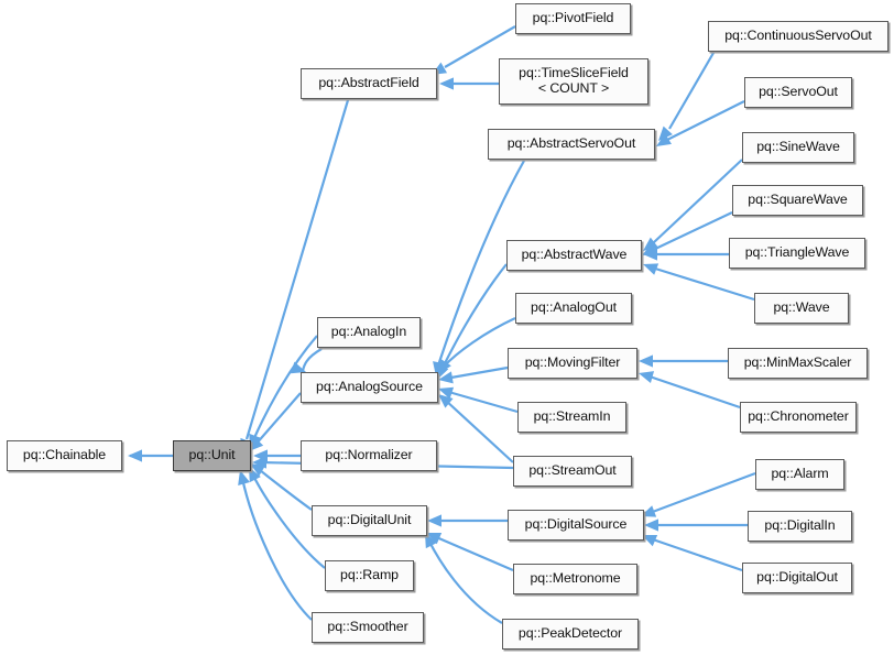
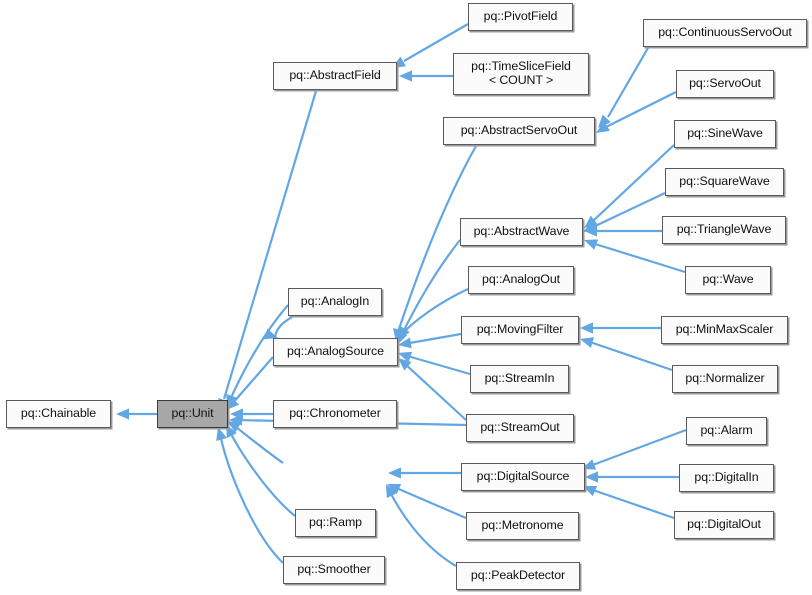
  pq::PivotField
  pq::ContinuousServoOut
  pq::TimeSliceField
  < COUNT >
  pq::AbstractField
  pq::ServoOut
  pq::AbstractServoOut
  pq::SineWave
  pq::SquareWave
  pq::AbstractWave
  pq::TriangleWave
  pq::AnalogOut
  pq::Wave
  pq::AnalogIn
  pq::MovingFilter
  pq::MinMaxScaler
  pq::AnalogSource
  pq::StreamIn
- pq::Chronometer
+ pq::Normalizer
  pq::Chainable
  pq::Unit
- pq::Normalizer
+ pq::Chronometer
  pq::StreamOut
  pq::Alarm
- pq::DigitalUnit
  pq::DigitalSource
  pq::DigitalIn
  pq::Ramp
  pq::Metronome
  pq::DigitalOut
  pq::Smoother
  pq::PeakDetector
